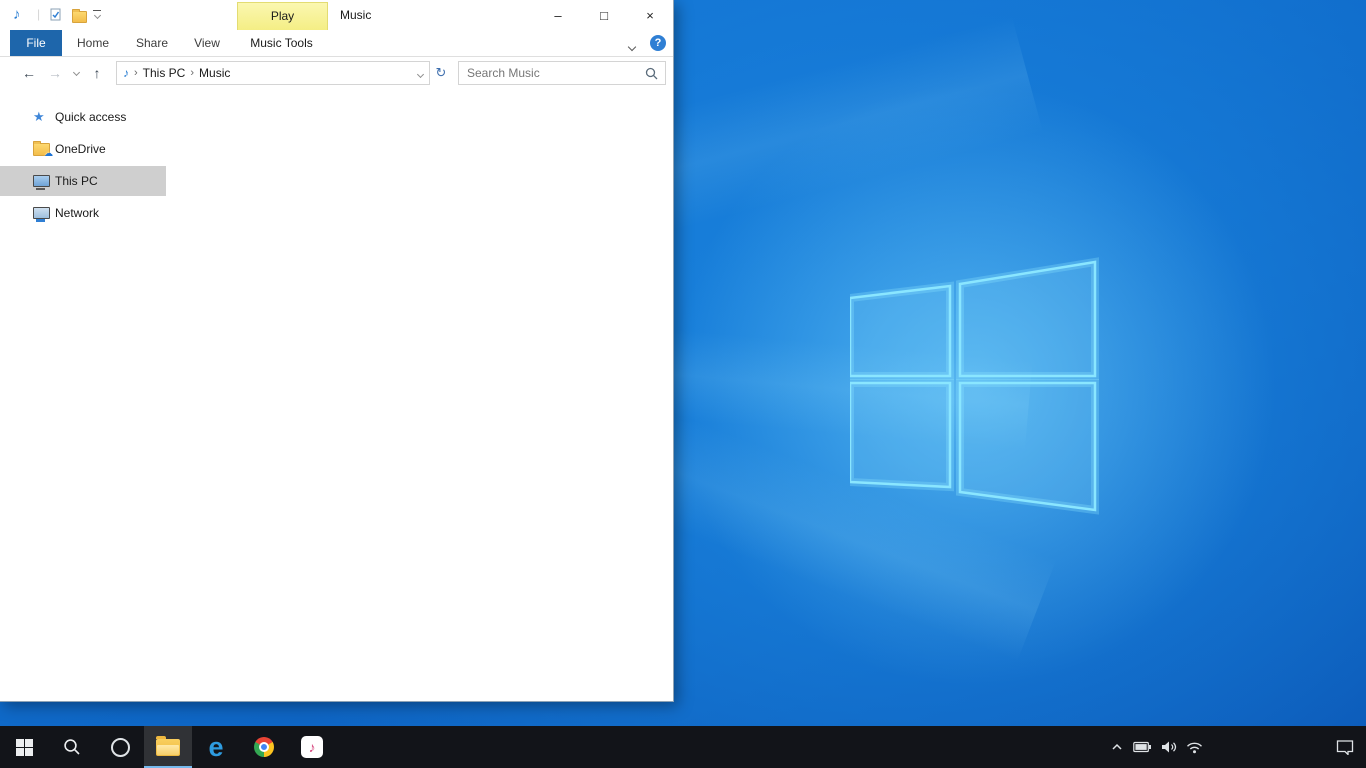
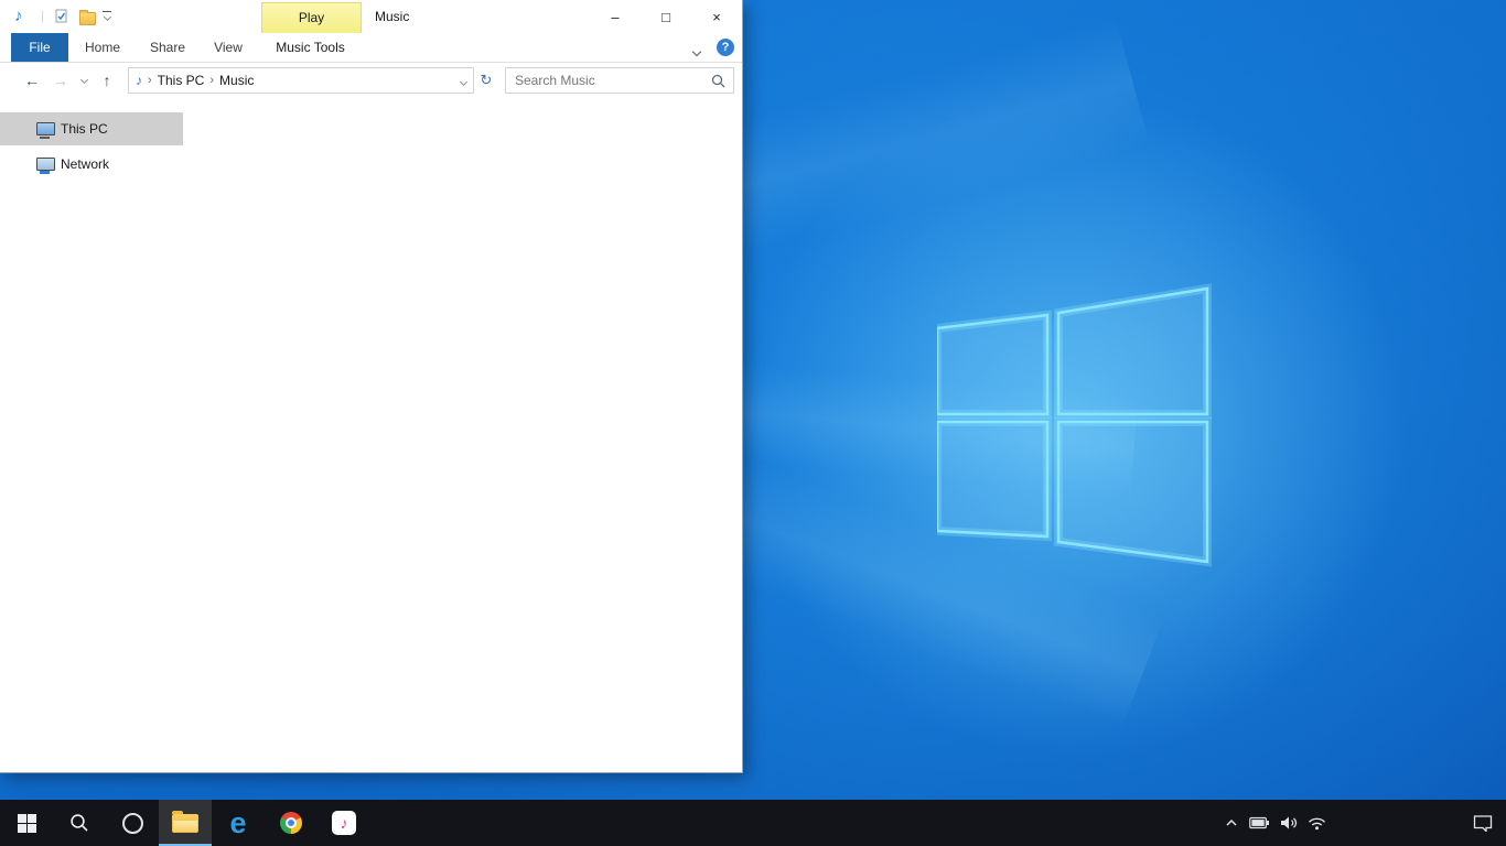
  Play
  Music
  –
  □
  ×
  File
  Home
  Share
  View
  Music Tools
  ?
  ›
  This PC
  ›
  Music
  Search Music
- Quick access
- OneDrive
  This PC
  Network
